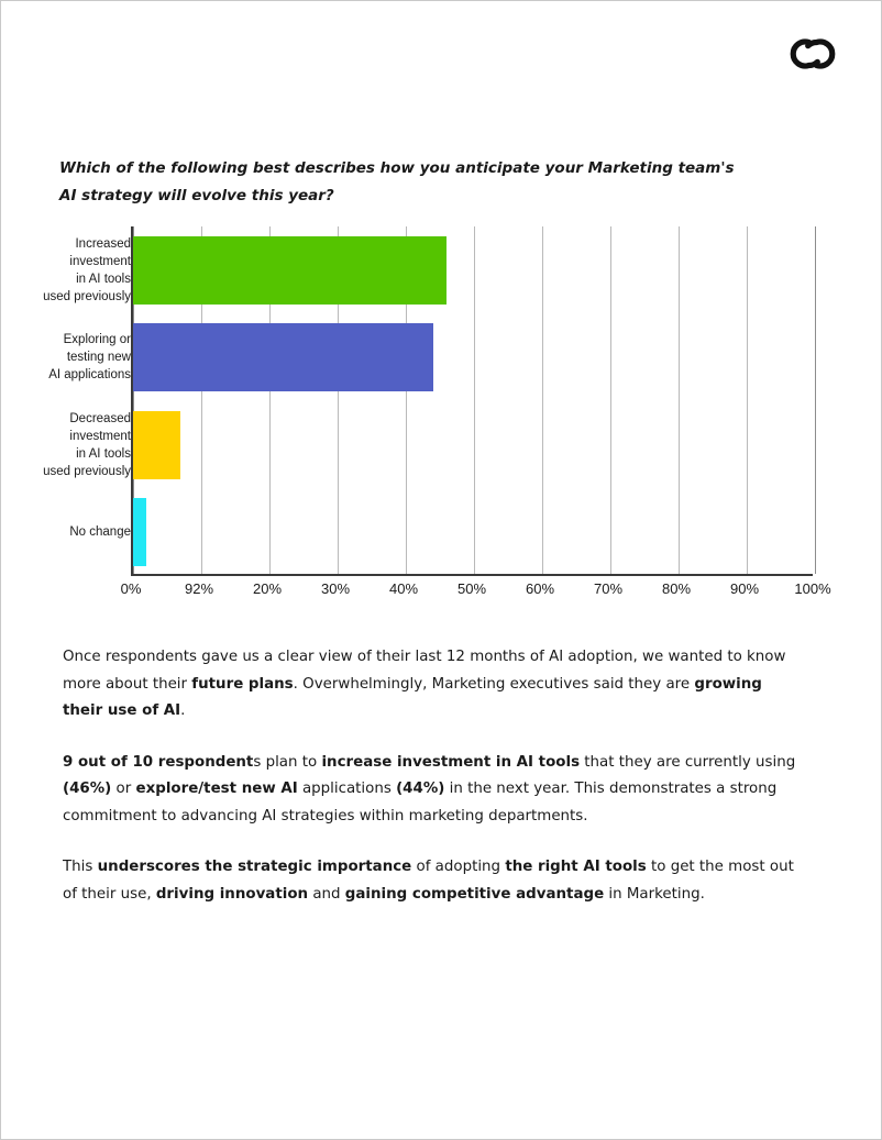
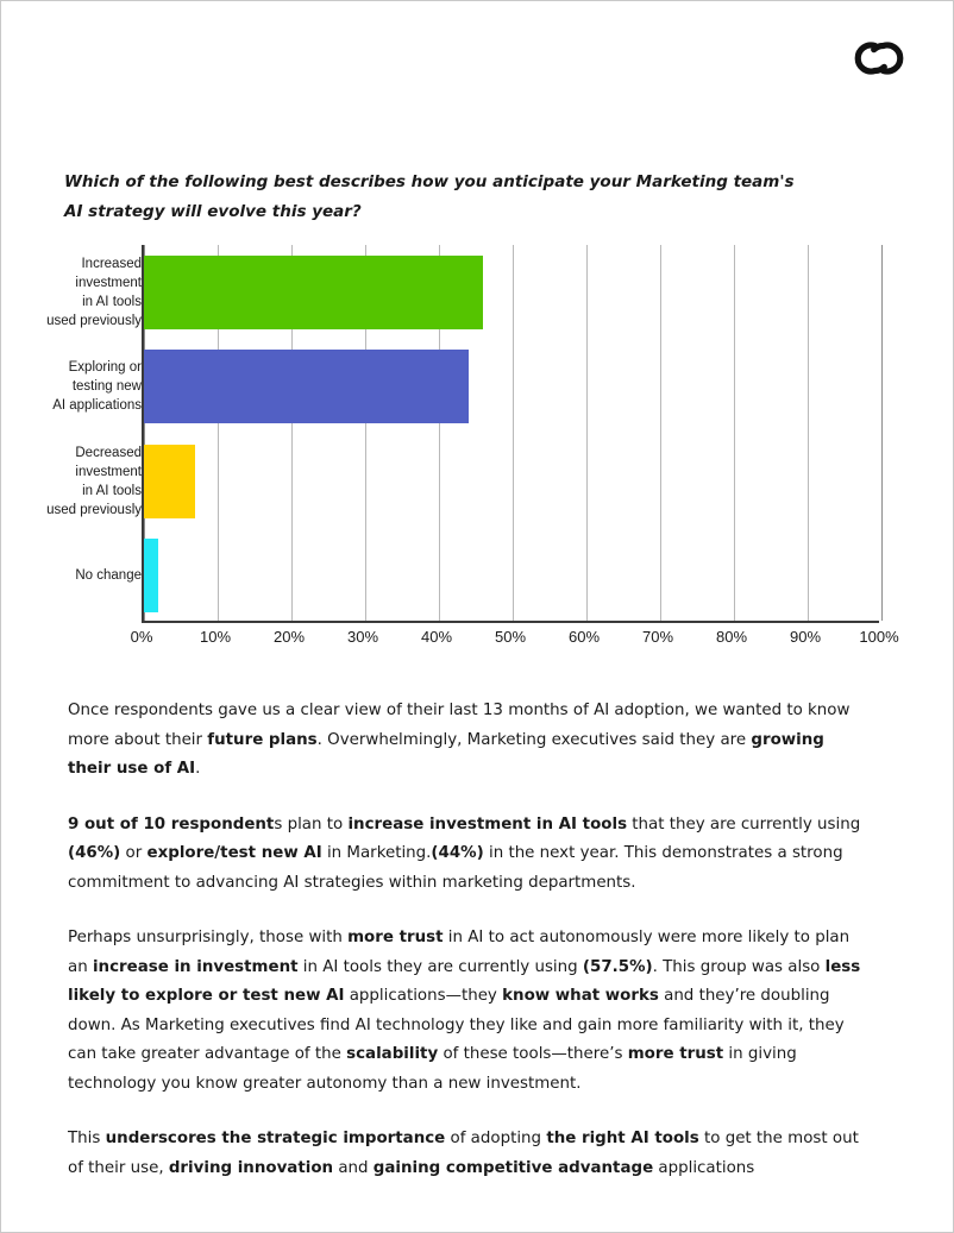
  Which of the following best describes how you anticipate your Marketing team's AI strategy will evolve this year?
  Increased
  investment
  in AI tools
  used previously
  Exploring or
  testing new
  AI applications
  Decreased
  investment
  in AI tools
  used previously
  No change
  0%
- 92%
+ 10%
  20%
  30%
  40%
  50%
  60%
  70%
  80%
  90%
  100%
- Once respondents gave us a clear view of their last 12 months of AI adoption, we wanted to know more about their future plans. Overwhelmingly, Marketing executives said they are growing their use of AI.
+ Once respondents gave us a clear view of their last 13 months of AI adoption, we wanted to know more about their future plans. Overwhelmingly, Marketing executives said they are growing their use of AI.
- 9 out of 10 respondents plan to increase investment in AI tools that they are currently using (46%) or explore/test new AI applications (44%) in the next year. This demonstrates a strong commitment to advancing AI strategies within marketing departments.
+ 9 out of 10 respondents plan to increase investment in AI tools that they are currently using (46%) or explore/test new AI in Marketing.(44%) in the next year. This demonstrates a strong commitment to advancing AI strategies within marketing departments.
+ Perhaps unsurprisingly, those with more trust in AI to act autonomously were more likely to plan an increase in investment in AI tools they are currently using (57.5%). This group was also less likely to explore or test new AI applications—they know what works and they’re doubling down. As Marketing executives find AI technology they like and gain more familiarity with it, they can take greater advantage of the scalability of these tools—there’s more trust in giving technology you know greater autonomy than a new investment.
- This underscores the strategic importance of adopting the right AI tools to get the most out of their use, driving innovation and gaining competitive advantage in Marketing.
+ This underscores the strategic importance of adopting the right AI tools to get the most out of their use, driving innovation and gaining competitive advantage applications
